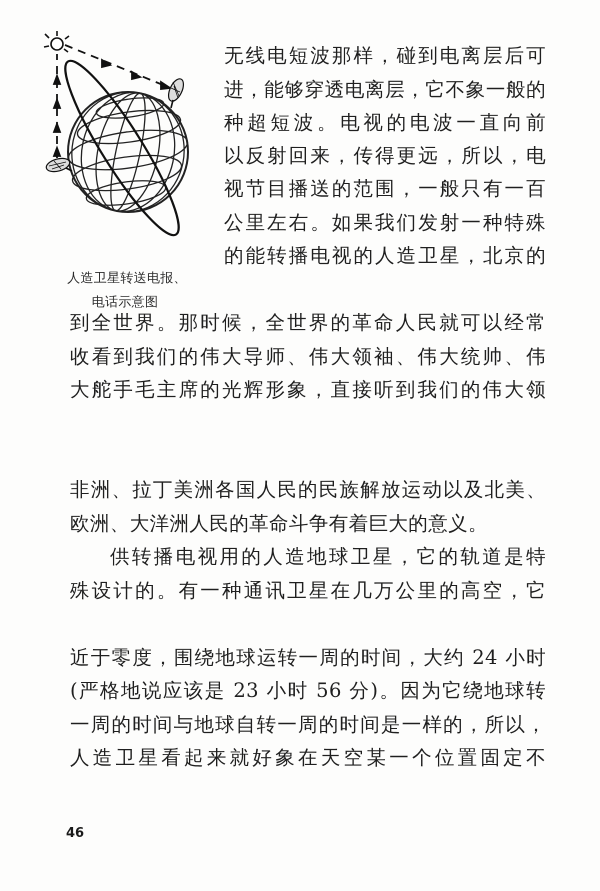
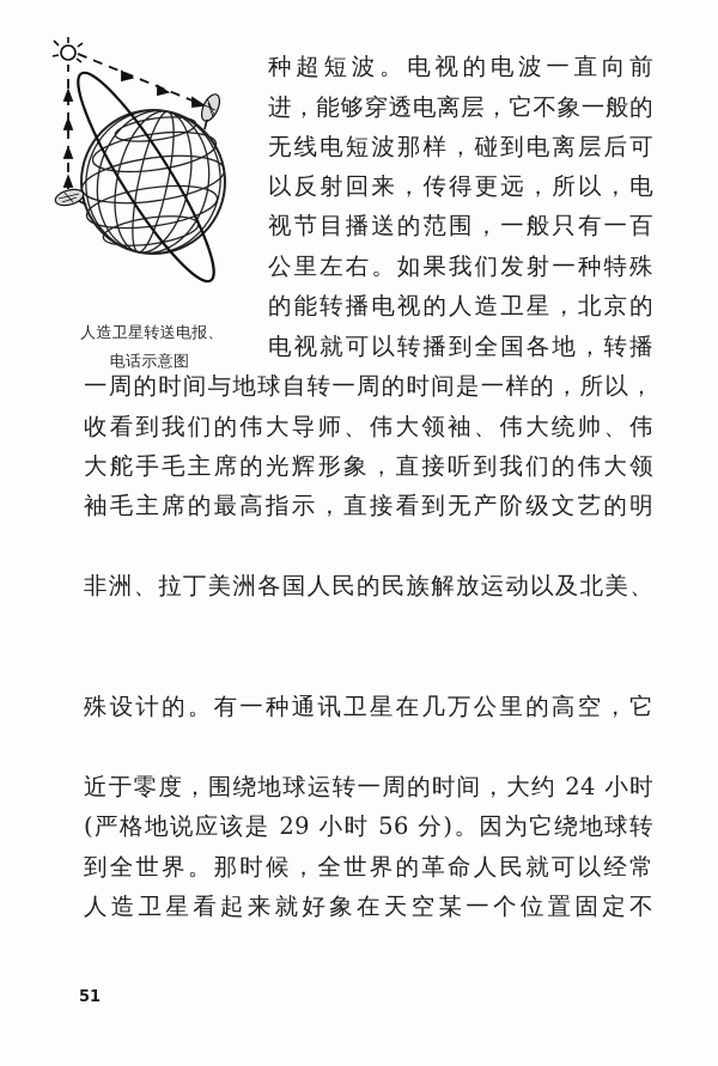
  人造卫星转送电报、
  电话示意图
- 无线电短波那样，碰到电离层后可
+ 种超短波。电视的电波一直向前
  进，能够穿透电离层，它不象一般的
- 种超短波。电视的电波一直向前
+ 无线电短波那样，碰到电离层后可
  以反射回来，传得更远，所以，电
  视节目播送的范围，一般只有一百
  公里左右。如果我们发射一种特殊
  的能转播电视的人造卫星，北京的
+ 电视就可以转播到全国各地，转播
- 到全世界。那时候，全世界的革命人民就可以经常
+ 一周的时间与地球自转一周的时间是一样的，所以，
  收看到我们的伟大导师、伟大领袖、伟大统帅、伟
  大舵手毛主席的光辉形象，直接听到我们的伟大领
+ 袖毛主席的最高指示，直接看到无产阶级文艺的明
  非洲、拉丁美洲各国人民的民族解放运动以及北美、
- 欧洲、大洋洲人民的革命斗争有着巨大的意义。
- 供转播电视用的人造地球卫星，它的轨道是特
  殊设计的。有一种通讯卫星在几万公里的高空，它
  近于零度，围绕地球运转一周的时间，大约 24 小时
- (严格地说应该是 23 小时 56 分)。因为它绕地球转
+ (严格地说应该是 29 小时 56 分)。因为它绕地球转
- 一周的时间与地球自转一周的时间是一样的，所以，
+ 到全世界。那时候，全世界的革命人民就可以经常
  人造卫星看起来就好象在天空某一个位置固定不
- 46
+ 51
